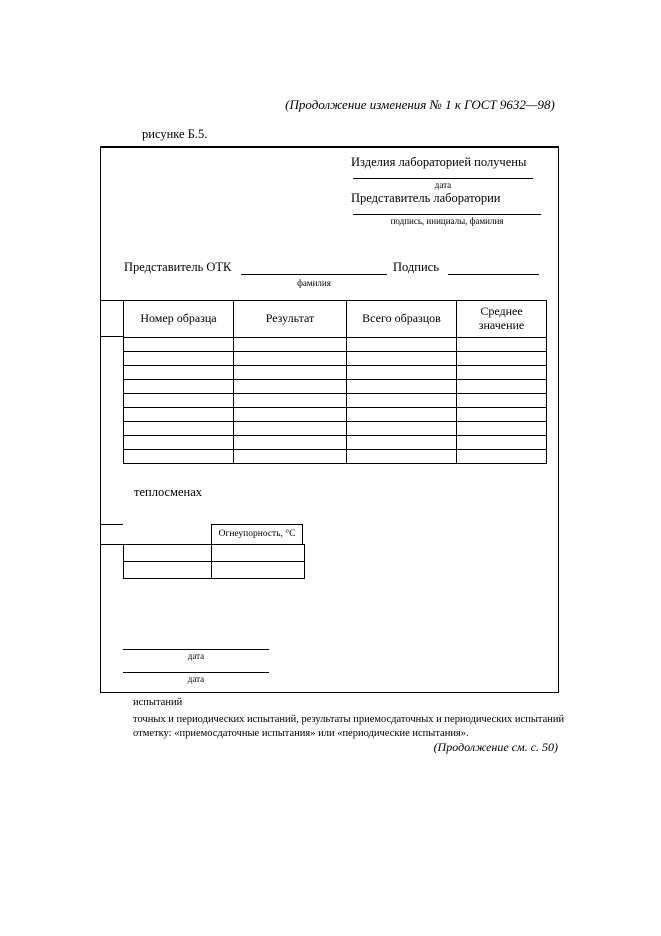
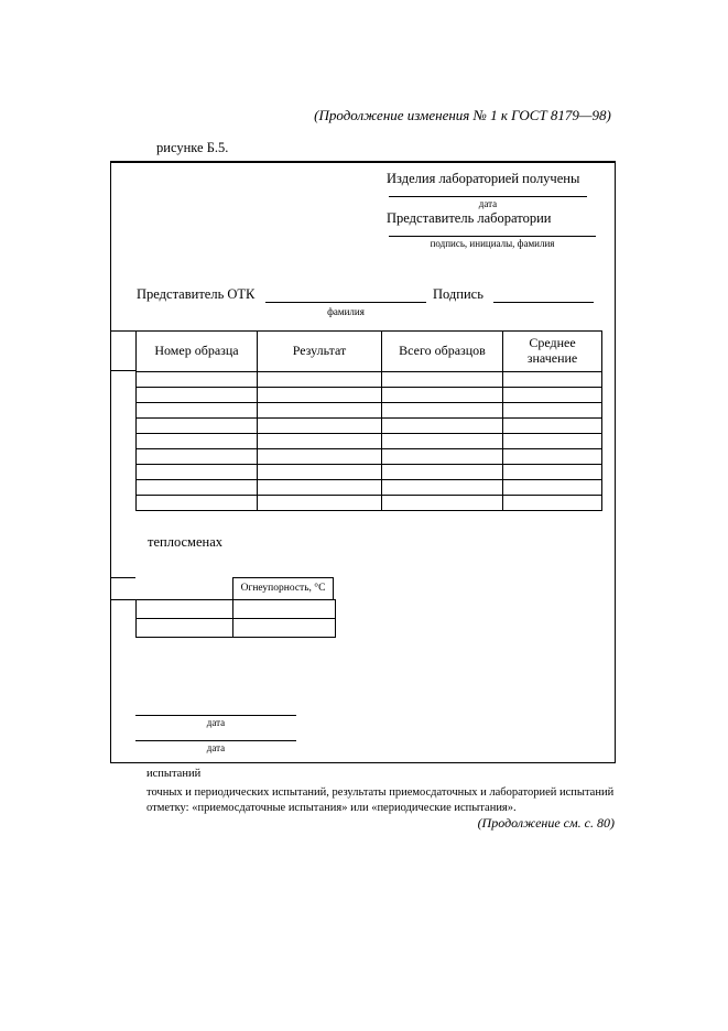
- (Продолжение изменения № 1 к ГОСТ 9632—98)
+ (Продолжение изменения № 1 к ГОСТ 8179—98)
  рисунке Б.5.
  Изделия лабораторией получены
  дата
  Представитель лаборатории
  подпись, инициалы, фамилия
  Представитель ОТК
  фамилия
  Подпись
  Номер образца	Результат	Всего образцов	Среднее значение
  теплосменах
  Огнеупорность, °С
  дата
  дата
  испытаний
- точных и периодических испытаний, результаты приемосдаточных и периодических испытаний отметку: «приемосдаточные испытания» или «периодические испытания».
+ точных и периодических испытаний, результаты приемосдаточных и лабораторией испытаний отметку: «приемосдаточные испытания» или «периодические испытания».
- (Продолжение см. с. 50)
+ (Продолжение см. с. 80)
